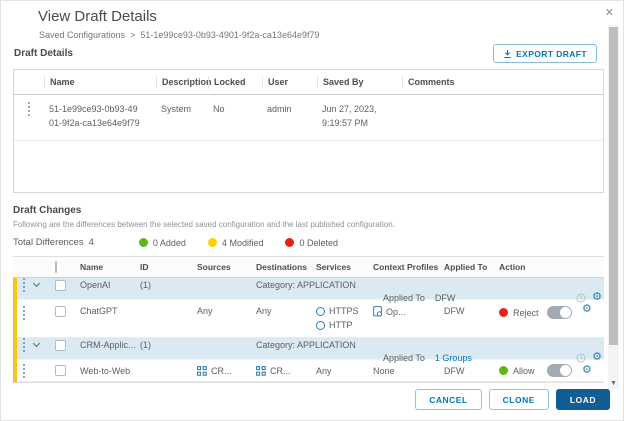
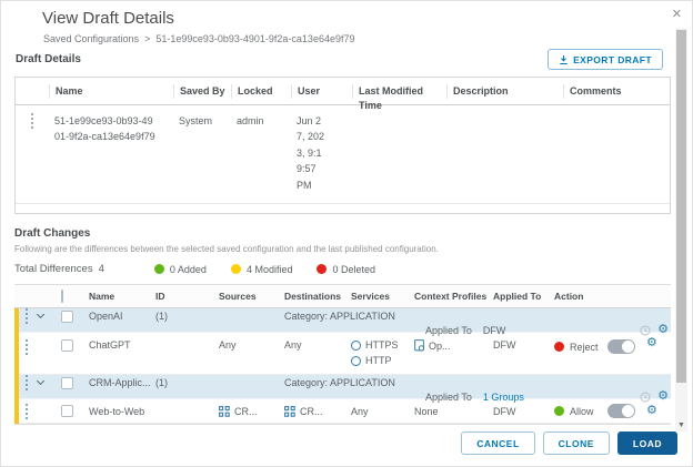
  View Draft Details
  ✕
  Saved Configurations
  >
  51-1e99ce93-0b93-4901-9f2a-ca13e64e9f79
  Draft Details
  EXPORT DRAFT
  Name
- Description
+ Saved By
  Locked
  User
+ Last Modified Time
- Saved By
+ Description
  Comments
  51-1e99ce93-0b93-4901-9f2a-ca13e64e9f79
  System
- No
  admin
  Jun 27, 2023, 9:19:57 PM
  Draft Changes
  Following are the differences between the selected saved configuration and the last published configuration.
  Total Differences
  4
  0 Added
  4 Modified
  0 Deleted
  Name
  ID
  Sources
  Destinations
  Services
  Context Profiles
  Applied To
  Action
  OpenAI
  (1)
  Category: APPLICATION
  Applied To
  DFW
  ⚙
  ChatGPT
  Any
  Any
  HTTPS
  HTTP
  Op...
  DFW
  Reject
  ⚙
  CRM-Applic...
  (1)
  Category: APPLICATION
  Applied To
  1 Groups
  ⚙
  Web-to-Web
  CR...
  CR...
  Any
  None
  DFW
  Allow
  ⚙
  CANCEL
  CLONE
  LOAD
